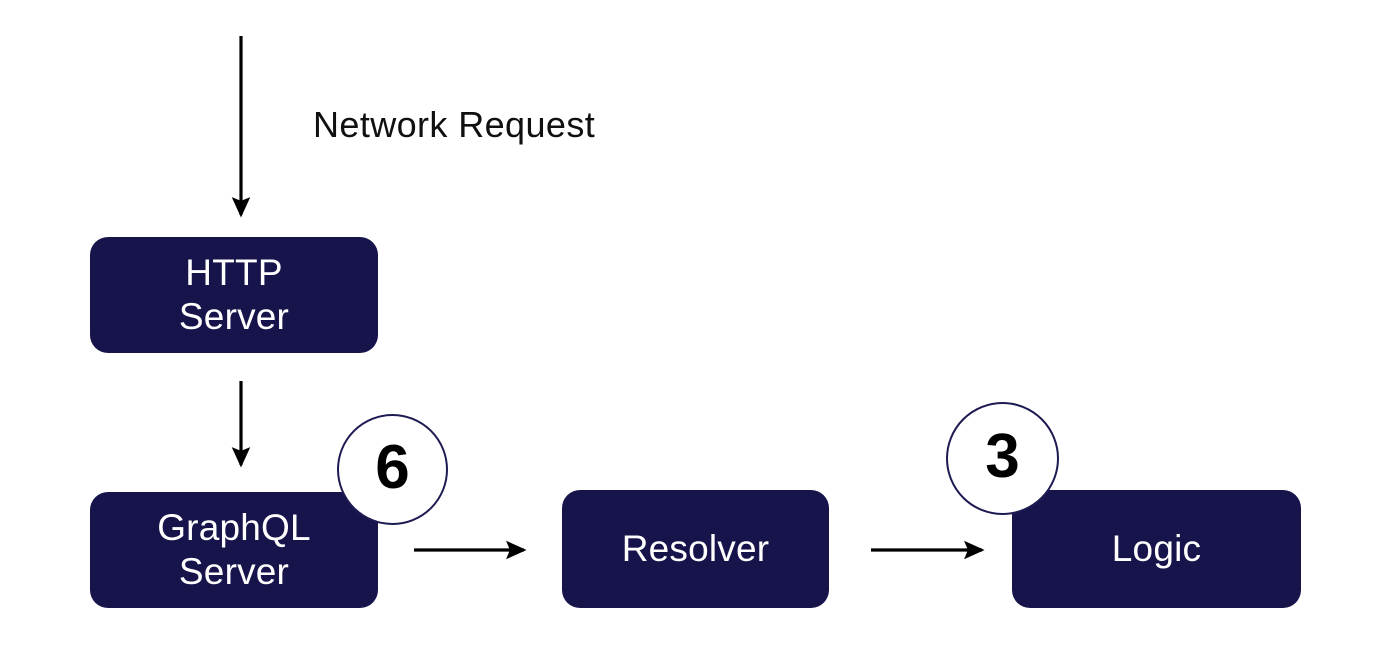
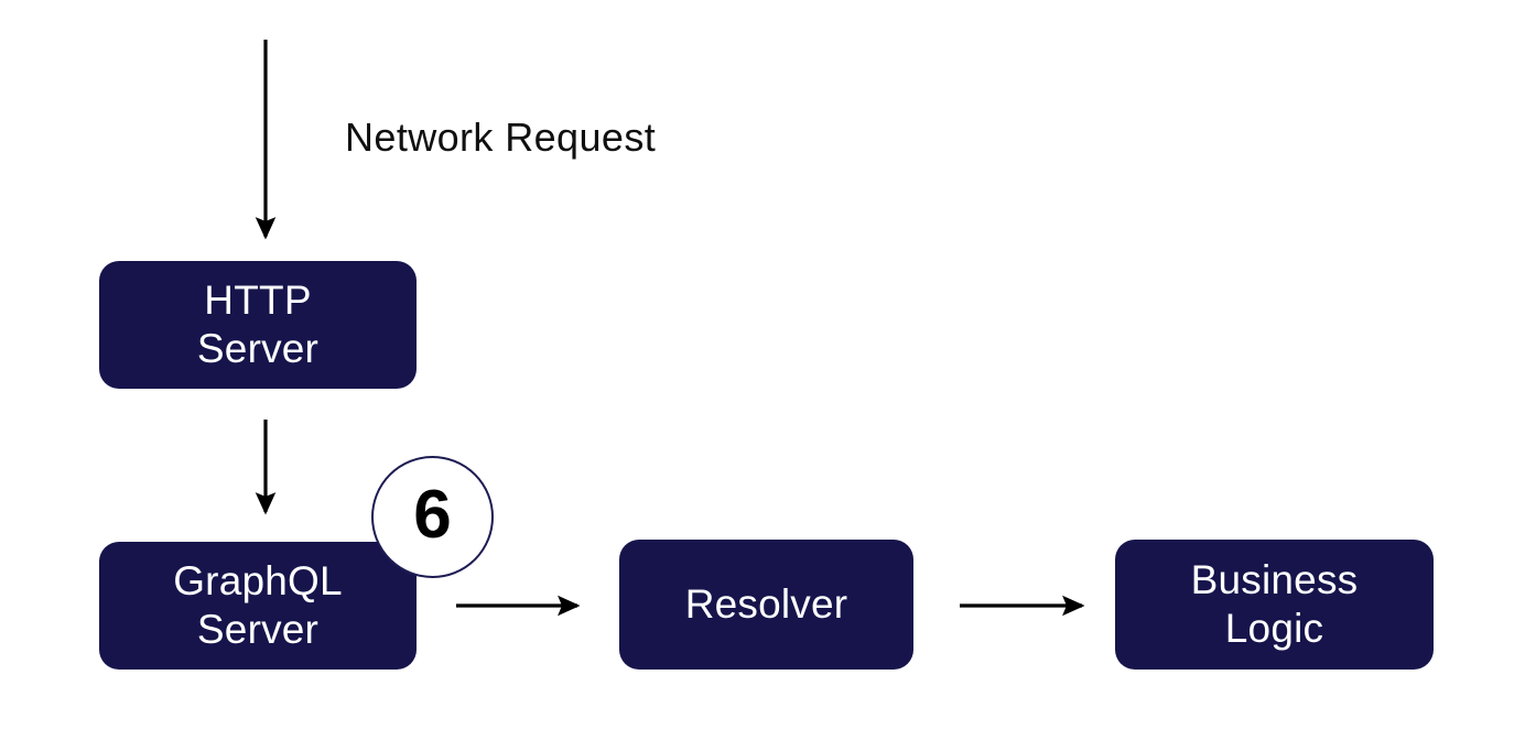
  Network Request
  HTTP
  Server
  GraphQL
  Server
  Resolver
+ Business
  Logic
  6
- 3
